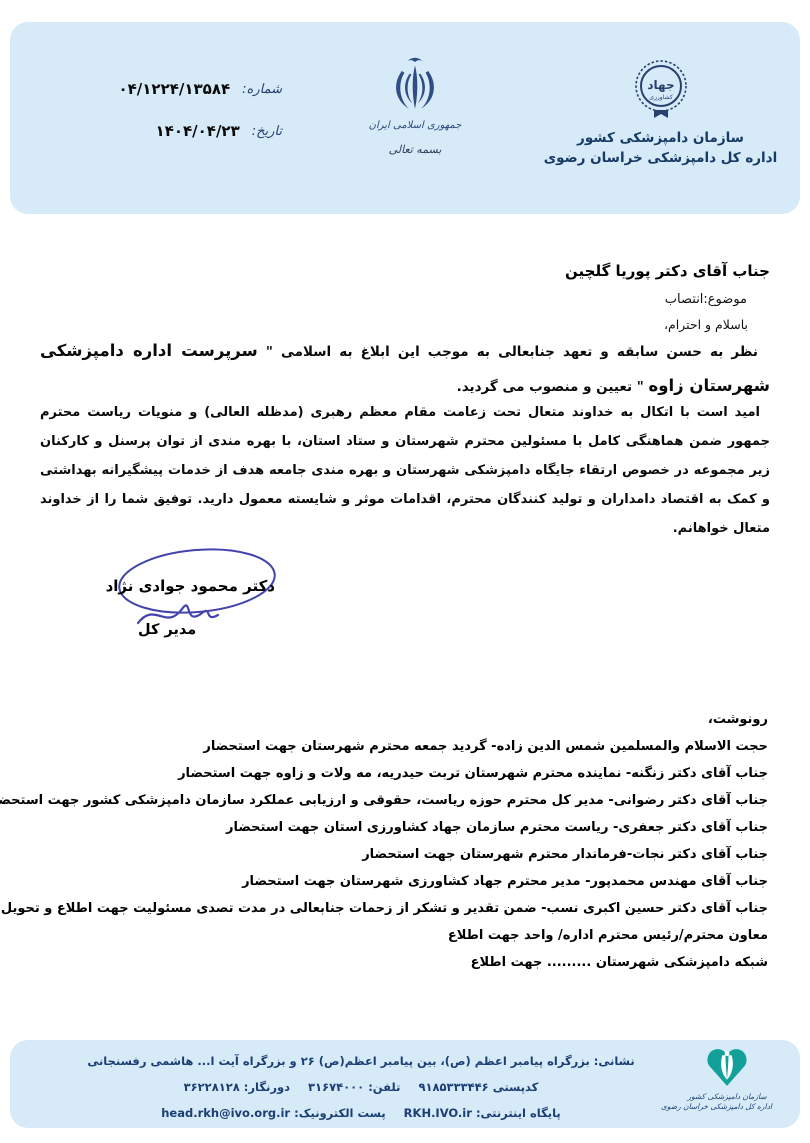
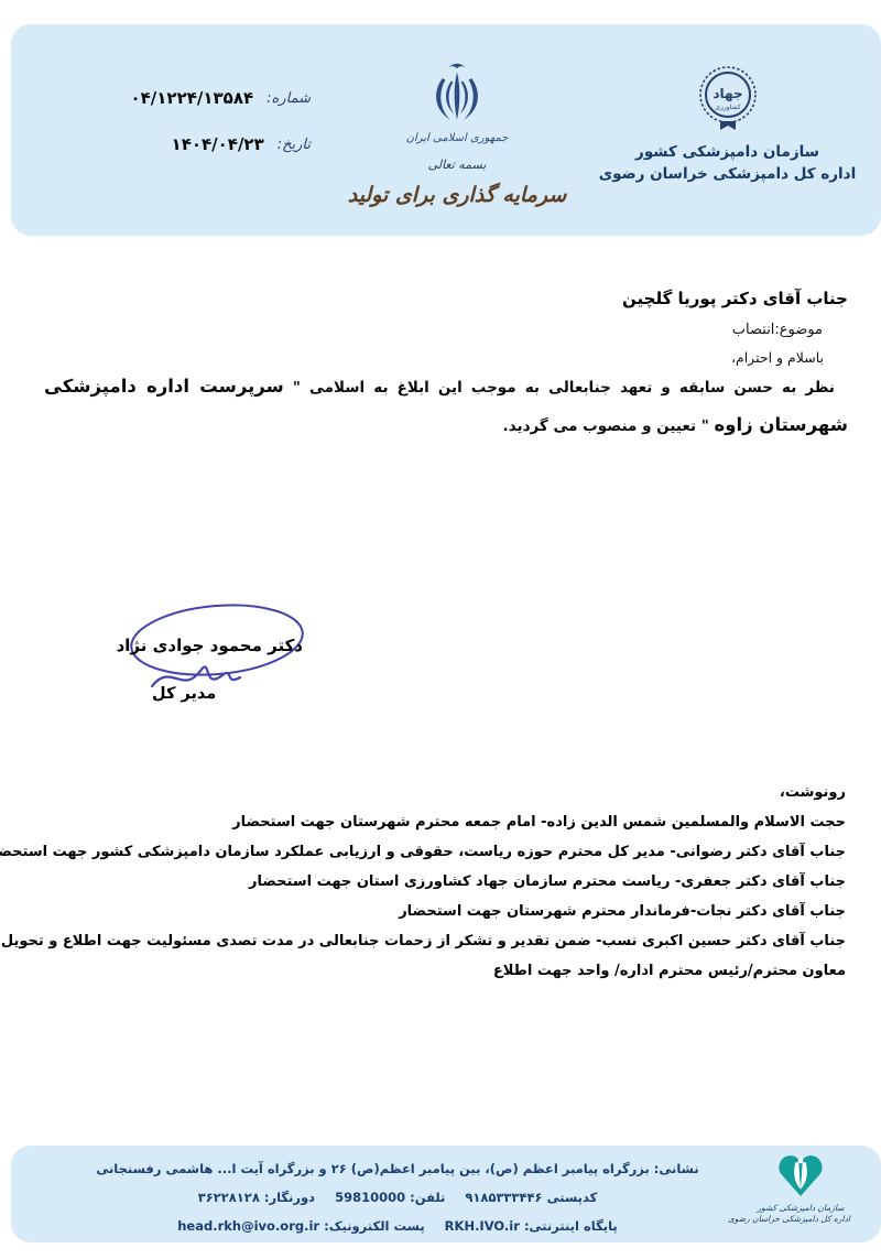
  شماره:
  ۰۴/۱۲۲۴/۱۳۵۸۴
  تاریخ:
  ۱۴۰۴/۰۴/۲۳
  جمهوری اسلامی ایران
  بسمه تعالی
+ سرمایه گذاری برای تولید
  جهاد
  سازمان دامپزشکی کشور
  اداره کل دامپزشکی خراسان رضوی
  جناب آقای دکتر پوریا گلچین
  موضوع:انتصاب
  باسلام و احترام،
  نظر به حسن سابقه و تعهد جنابعالی به موجب این ابلاغ به اسلامی " سرپرست اداره دامپزشکی شهرستان زاوه " تعیین و منصوب می گردید.
- امید است با اتکال به خداوند متعال تحت زعامت مقام معظم رهبری (مدظله العالی) و منویات ریاست محترم جمهور ضمن هماهنگی کامل با مسئولین محترم شهرستان و ستاد استان، با بهره مندی از توان پرسنل و کارکنان زیر مجموعه در خصوص ارتقاء جایگاه دامپزشکی شهرستان و بهره مندی جامعه هدف از خدمات پیشگیرانه بهداشتی و کمک به اقتصاد دامداران و تولید کنندگان محترم، اقدامات موثر و شایسته معمول دارید. توفیق شما را از خداوند متعال خواهانم.
  دکتر محمود جوادی نژاد
  مدیر کل
  رونوشت،
- حجت الاسلام والمسلمین شمس الدین زاده- گردید جمعه محترم شهرستان جهت استحضار
+ حجت الاسلام والمسلمین شمس الدین زاده- امام جمعه محترم شهرستان جهت استحضار
- جناب آقای دکتر زنگنه- نماینده محترم شهرستان تربت حیدریه، مه ولات و زاوه جهت استحضار
  جناب آقای دکتر رضوانی- مدیر کل محترم حوزه ریاست، حقوقی و ارزیابی عملکرد سازمان دامپزشکی کشور جهت استحض
  جناب آقای دکتر جعفری- ریاست محترم سازمان جهاد کشاورزی استان جهت استحضار
  جناب آقای دکتر نجات-فرماندار محترم شهرستان جهت استحضار
- جناب آقای مهندس محمدپور- مدیر محترم جهاد کشاورزی شهرستان جهت استحضار
  جناب آقای دکتر حسین اکبری نسب- ضمن تقدیر و تشکر از زحمات جنابعالی در مدت تصدی مسئولیت جهت اطلاع و تحویل
  معاون محترم/رئیس محترم اداره/ واحد جهت اطلاع
- شبکه دامپزشکی شهرستان ......... جهت اطلاع
  نشانی: بزرگراه پیامبر اعظم (ص)، بین پیامبر اعظم(ص) ۲۶ و بزرگراه آیت ا... هاشمی رفسنجانی
- کدپستی ۹۱۸۵۳۳۳۴۴۶ تلفن: ۳۱۶۷۴۰۰۰ دورنگار: ۳۶۲۲۸۱۲۸
+ کدپستی ۹۱۸۵۳۳۳۴۴۶ تلفن: 59810000 دورنگار: ۳۶۲۲۸۱۲۸
  پایگاه اینترنتی: RKH.IVO.ir پست الکترونیک: head.rkh@ivo.org.ir
  سازمان دامپزشکی کشور
  اداره کل دامپزشکی خراسان رضوی
